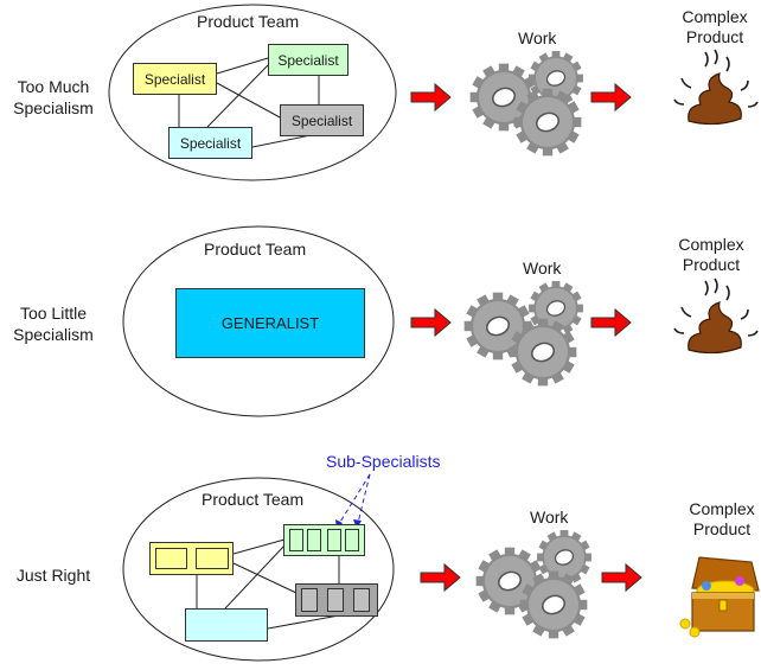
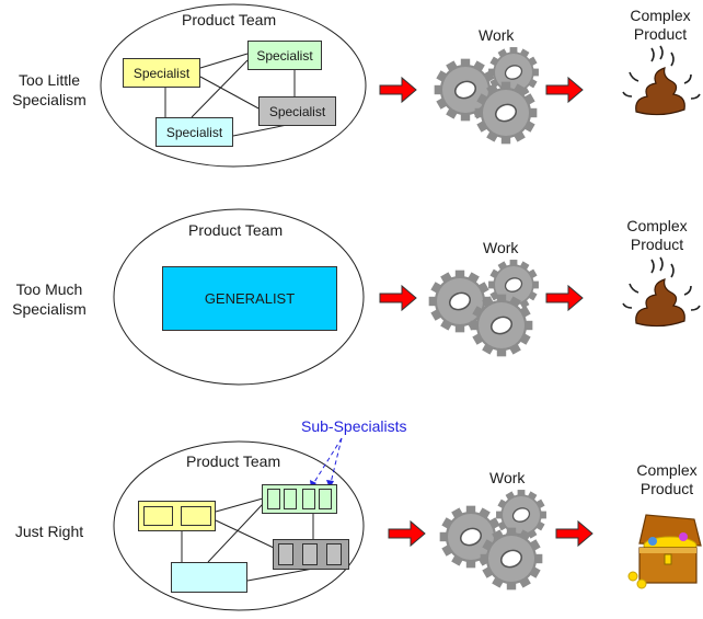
- Too Much
+ Too Little
  Specialism
  Product Team
  Specialist
  Specialist
  Specialist
  Specialist
  Work
  Complex
  Product
- Too Little
+ Too Much
  Specialism
  Product Team
  GENERALIST
  Work
  Complex
  Product
  Just Right
  Sub-Specialists
  Product Team
  Work
  Complex
  Product
